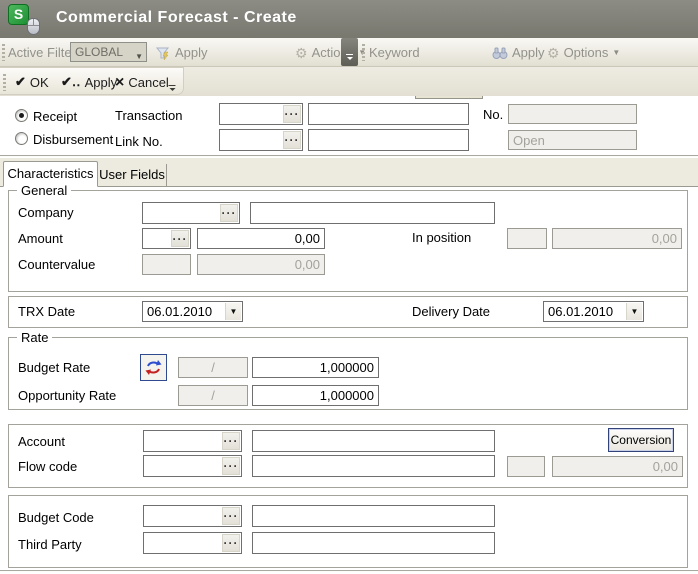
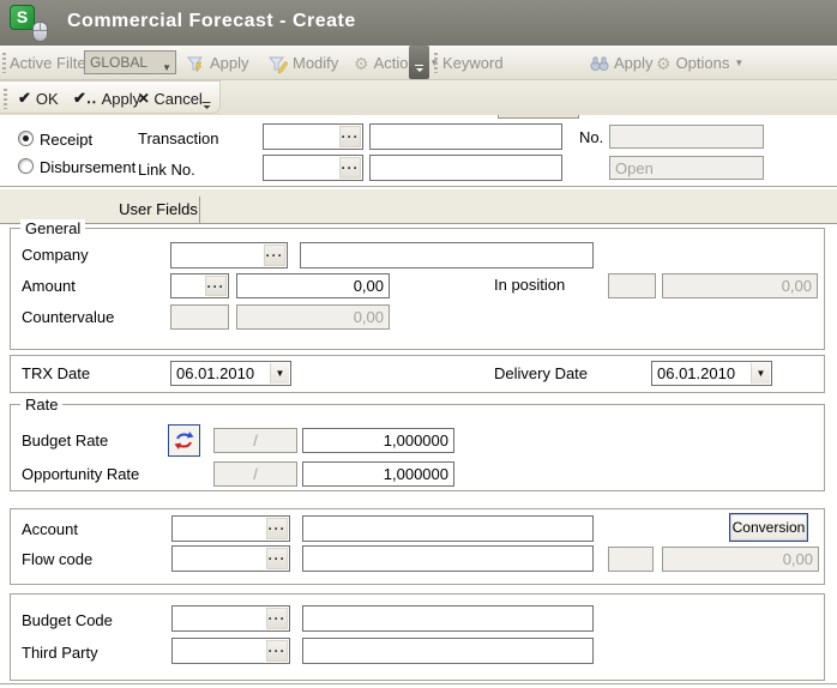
  S
  Commercial Forecast - Create
  Active Filte
  GLOBAL
  ▼
  Apply
+ Modify
  ⚙
  Actio
  Keyword
  Apply
  ⚙
  Options
  ▼
  ✔
  OK
  ✔‥
  Apply
  ×
  Cancel
  Receipt
  Disbursement
  Transaction
  ···
  No.
  Link No.
  ···
  Open
- Characteristics
  User Fields
  General
  Company
  ···
  Amount
  ···
  0,00
  In position
  0,00
  Countervalue
  0,00
  TRX Date
  06.01.2010
  ▼
  Delivery Date
  06.01.2010
  ▼
  Rate
  Budget Rate
  /
  1,000000
  Opportunity Rate
  /
  1,000000
  Account
  ···
  Conversion
  Flow code
  ···
  0,00
  Budget Code
  ···
  Third Party
  ···
